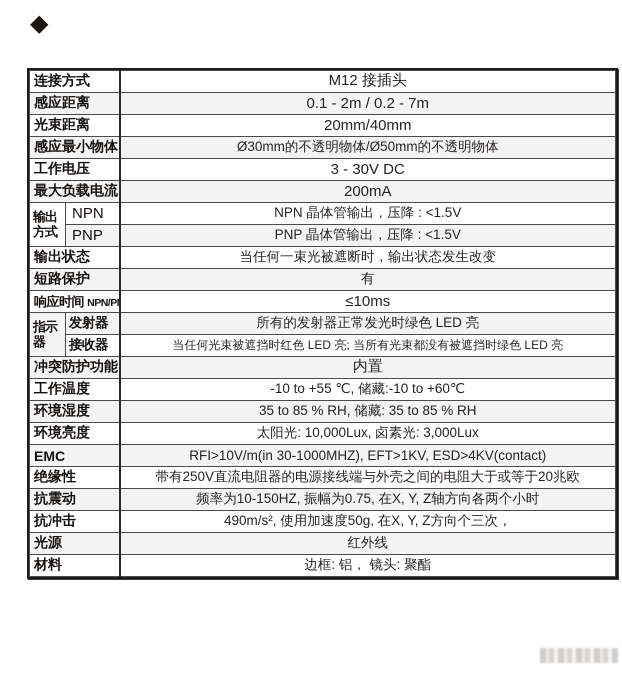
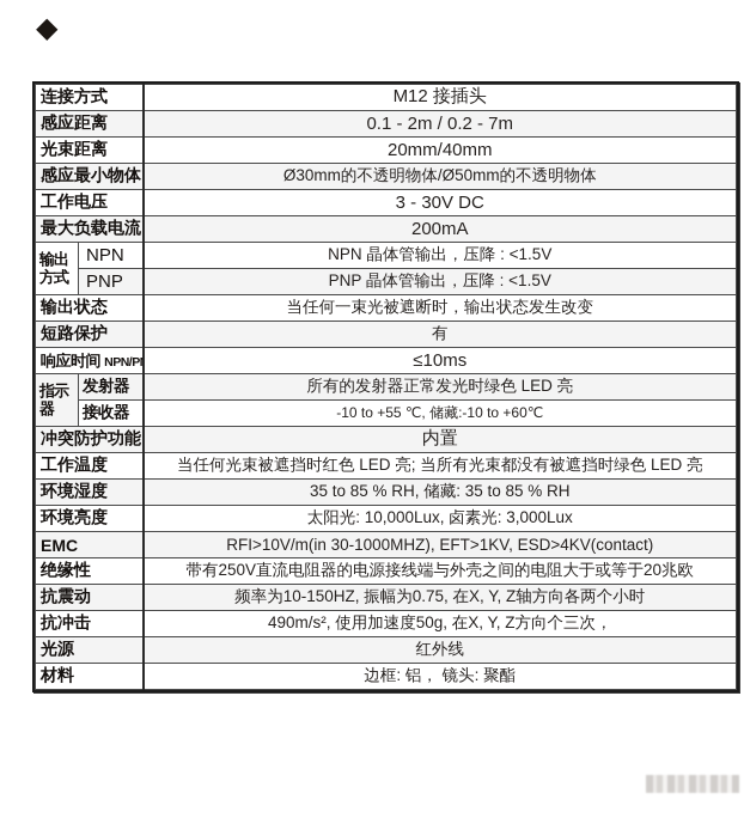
  ◆
  连接方式	M12 接插头
  感应距离	0.1 - 2m / 0.2 - 7m
  光束距离	20mm/40mm
  感应最小物体	Ø30mm的不透明物体/Ø50mm的不透明物体
  工作电压	3 - 30V DC
  最大负载电流	200mA
  输出方式	NPN	NPN 晶体管输出，压降 : <1.5V
  PNP	PNP 晶体管输出，压降 : <1.5V
  输出状态	当任何一束光被遮断时，输出状态发生改变
  短路保护	有
  响应时间 NPN/P	≤10ms
  指示器	发射器	所有的发射器正常发光时绿色 LED 亮
- 接收器	当任何光束被遮挡时红色 LED 亮; 当所有光束都没有被遮挡时绿色 LED 亮
+ 接收器	-10 to +55 ℃, 储藏:-10 to +60℃
  冲突防护功能	内置
- 工作温度	-10 to +55 ℃, 储藏:-10 to +60℃
+ 工作温度	当任何光束被遮挡时红色 LED 亮; 当所有光束都没有被遮挡时绿色 LED 亮
  环境湿度	35 to 85 % RH, 储藏: 35 to 85 % RH
  环境亮度	太阳光: 10,000Lux, 卤素光: 3,000Lux
  EMC	RFI>10V/m(in 30-1000MHZ), EFT>1KV, ESD>4KV(contact)
  绝缘性	带有250V直流电阻器的电源接线端与外壳之间的电阻大于或等于20兆欧
  抗震动	频率为10-150HZ, 振幅为0.75, 在X, Y, Z轴方向各两个小时
  抗冲击	490m/s², 使用加速度50g, 在X, Y, Z方向个三次，
  光源	红外线
  材料	边框: 铝， 镜头: 聚酯
